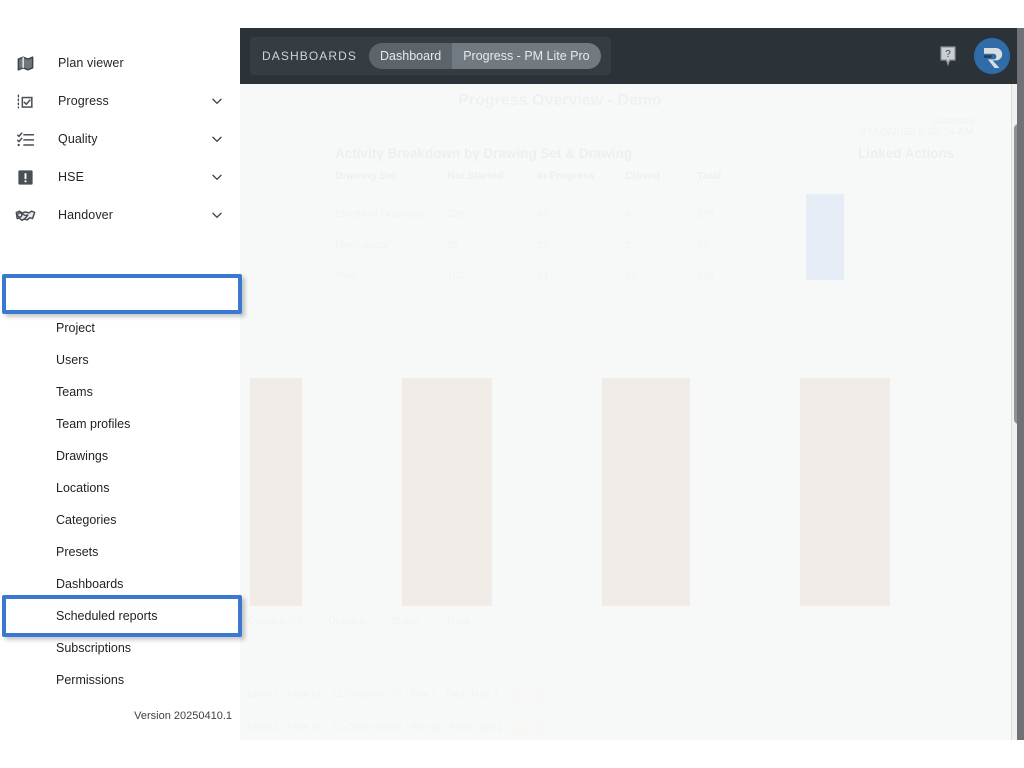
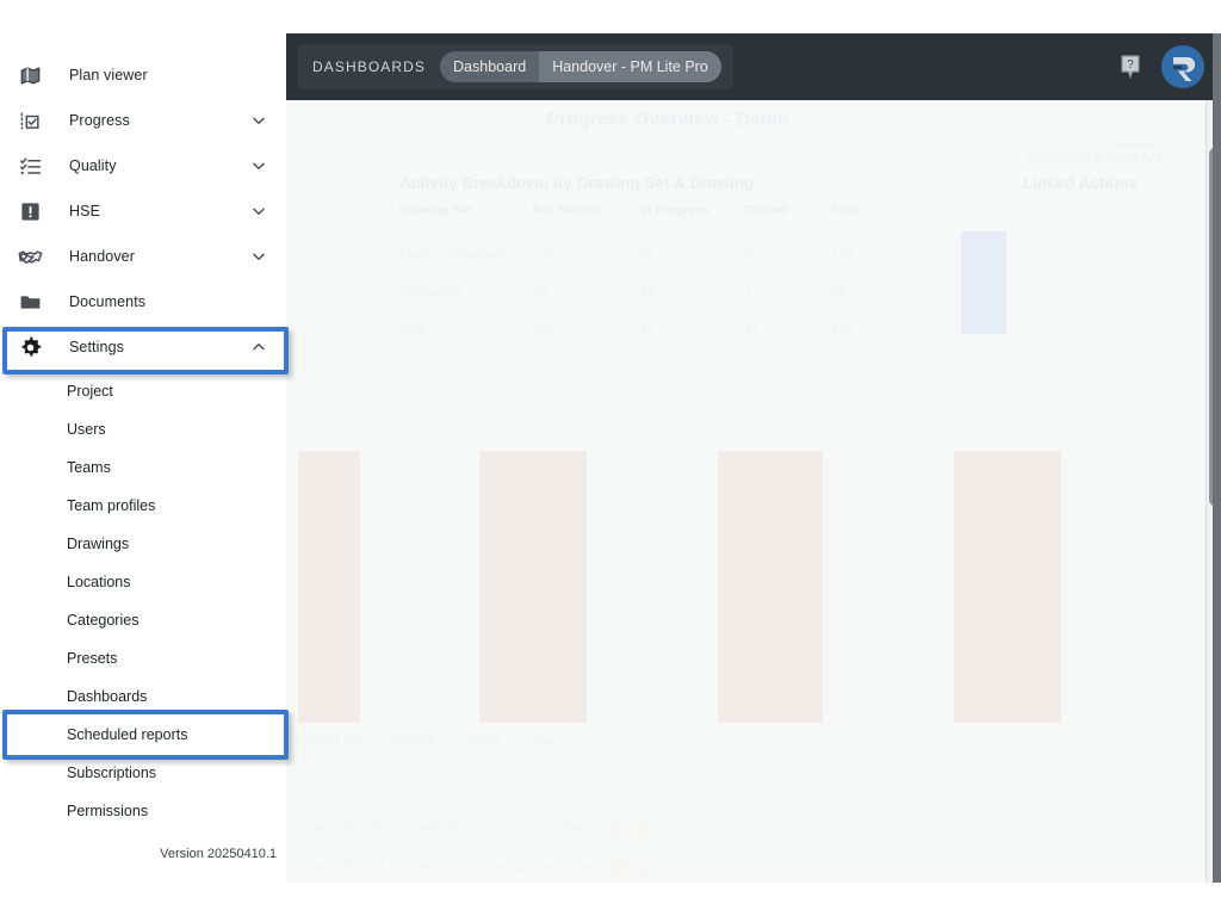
  DASHBOARDS
  Dashboard
- Progress - PM Lite Pro
+ Handover - PM Lite Pro
  ?
  Plan viewer
  Progress
  Quality
  HSE
  Handover
+ Documents
+ Settings
  Project
  Users
  Teams
  Team profiles
  Drawings
  Locations
  Categories
  Presets
  Dashboards
  Scheduled reports
  Subscriptions
  Permissions
  Version 20250410.1
